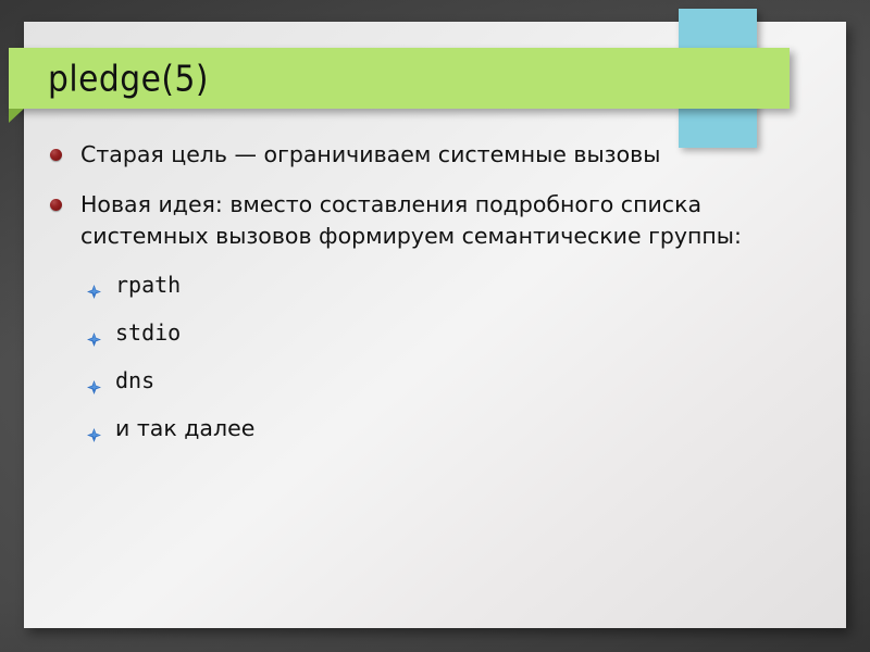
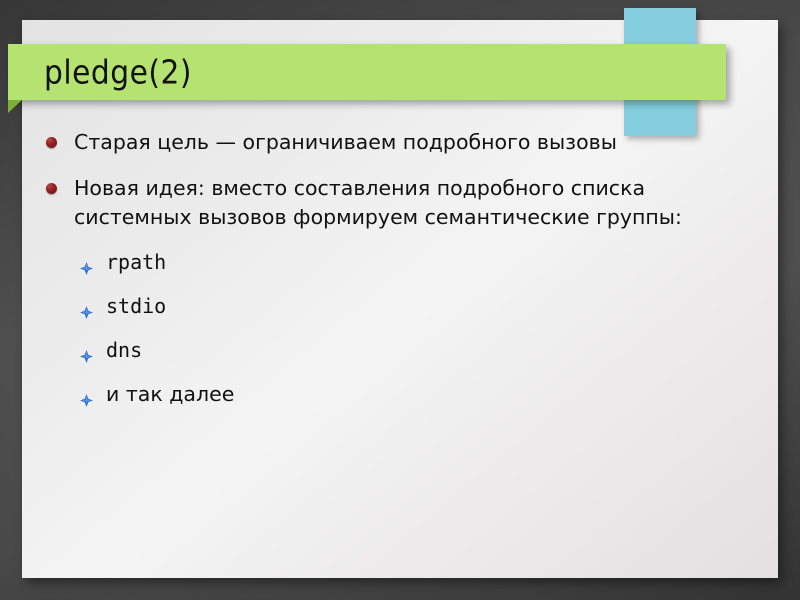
- pledge(5)
+ pledge(2)
- Старая цель — ограничиваем системные вызовы
+ Старая цель — ограничиваем подробного вызовы
  Новая идея: вместо составления подробного списка системных вызовов формируем семантические группы:
  rpath
  stdio
  dns
  и так далее
